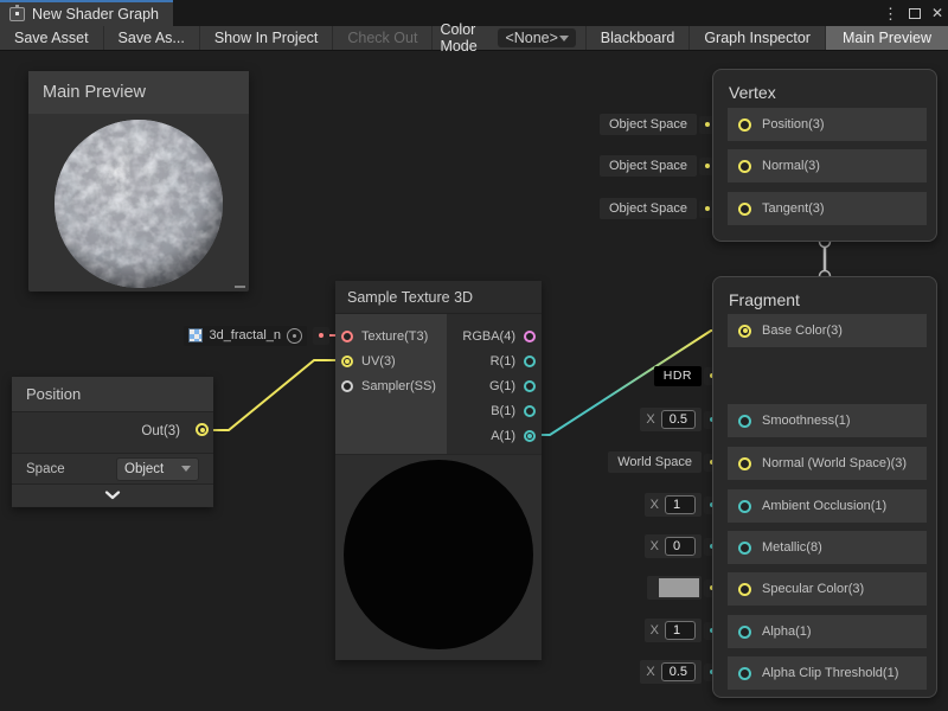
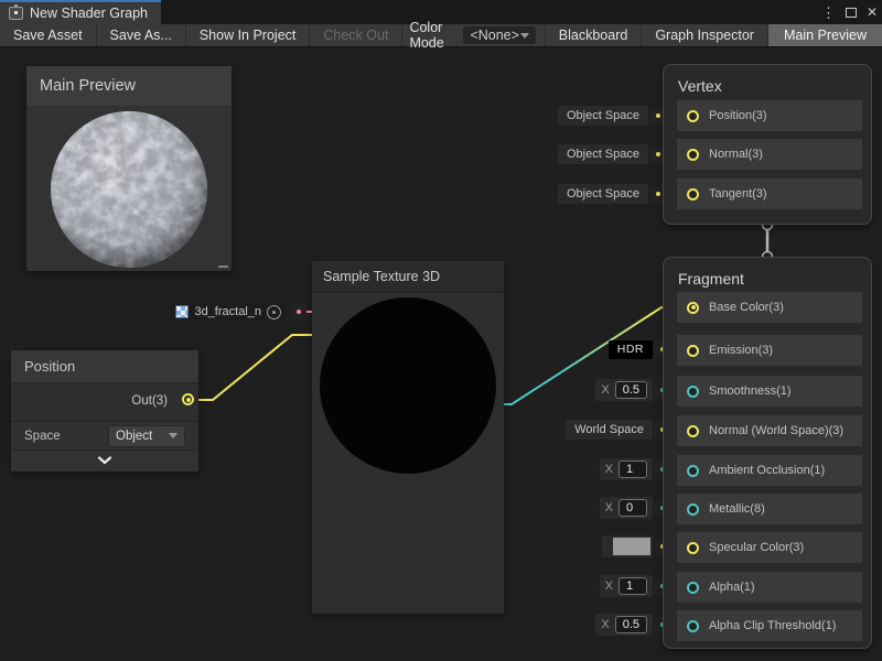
  New Shader Graph
  ⋮
  ✕
  Save Asset
  Save As...
  Show In Project
  Check Out
  Color Mode
  <None>
  Blackboard
  Graph Inspector
  Main Preview
  Main Preview
  Vertex
  Position(3)
  Normal(3)
  Tangent(3)
  Object Space
  Object Space
  Object Space
  Fragment
  Base Color(3)
+ Emission(3)
  Smoothness(1)
  Normal (World Space)(3)
  Ambient Occlusion(1)
  Metallic(8)
  Specular Color(3)
  Alpha(1)
  Alpha Clip Threshold(1)
  HDR
  X
  0.5
  World Space
  X
  1
  X
  0
  X
  1
  X
  0.5
  Sample Texture 3D
- Texture(T3)
- UV(3)
- Sampler(SS)
- RGBA(4)
- R(1)
- G(1)
- B(1)
- A(1)
  3d_fractal_n
  Position
  Out(3)
  Space
  Object
